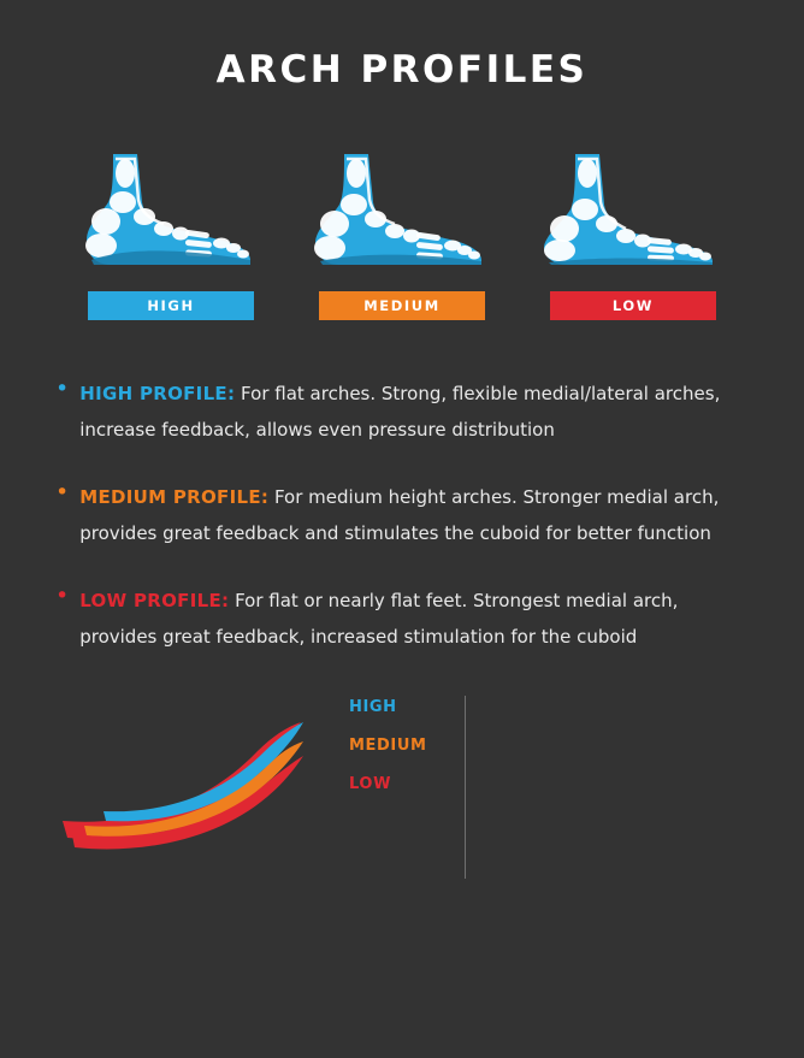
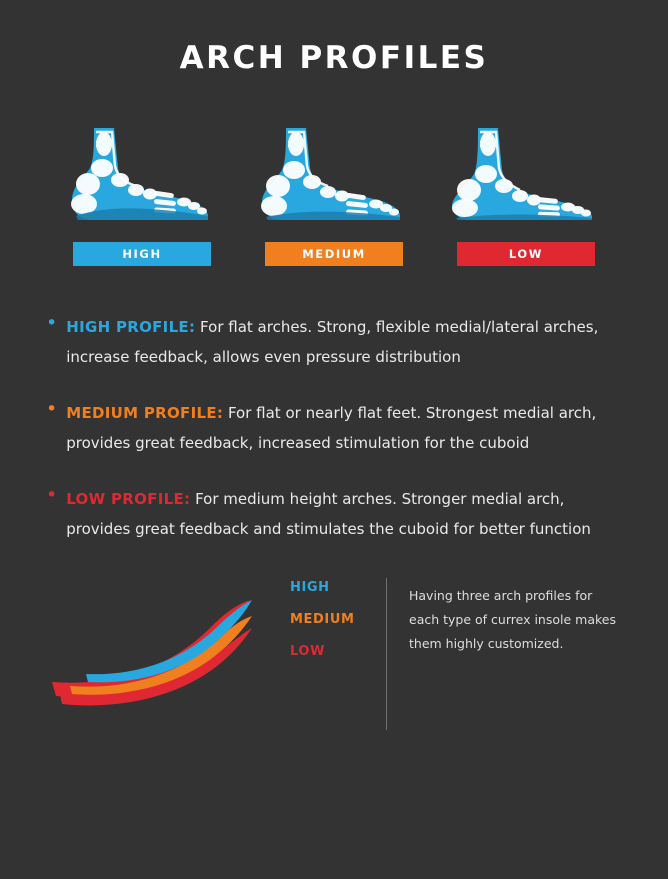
  ARCH PROFILES
  HIGH
  MEDIUM
  LOW
  •
  HIGH PROFILE: For flat arches. Strong, flexible medial/lateral arches, increase feedback, allows even pressure distribution
  •
- MEDIUM PROFILE: For medium height arches. Stronger medial arch, provides great feedback and stimulates the cuboid for better function
+ MEDIUM PROFILE: For flat or nearly flat feet. Strongest medial arch, provides great feedback, increased stimulation for the cuboid
  •
- LOW PROFILE: For flat or nearly flat feet. Strongest medial arch, provides great feedback, increased stimulation for the cuboid
+ LOW PROFILE: For medium height arches. Stronger medial arch, provides great feedback and stimulates the cuboid for better function
  HIGH
  MEDIUM
  LOW
+ Having three arch profiles for each type of currex insole makes them highly customized.
